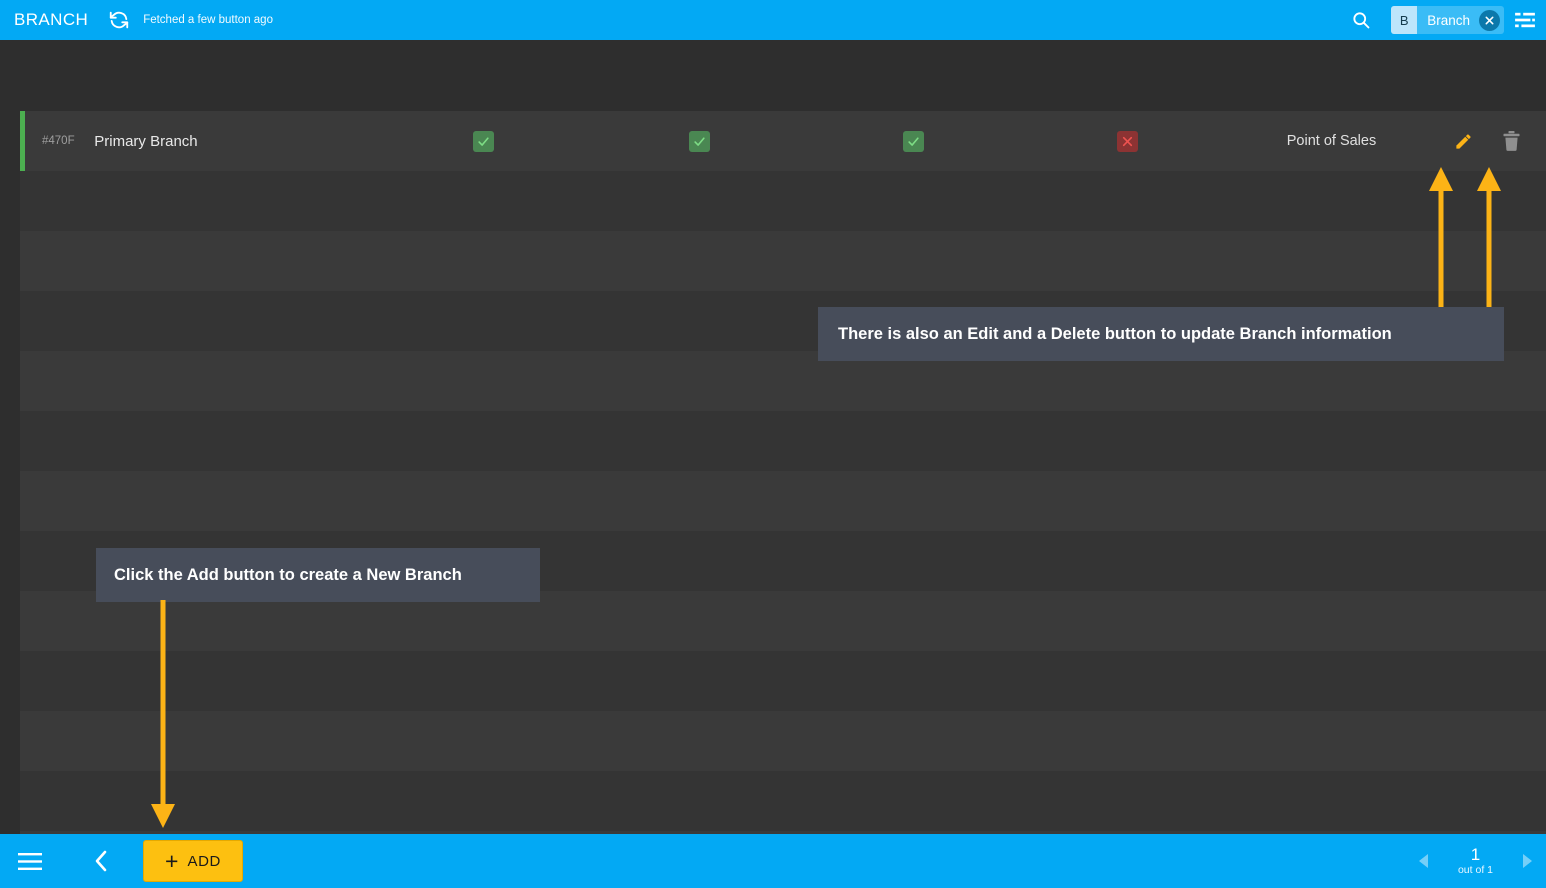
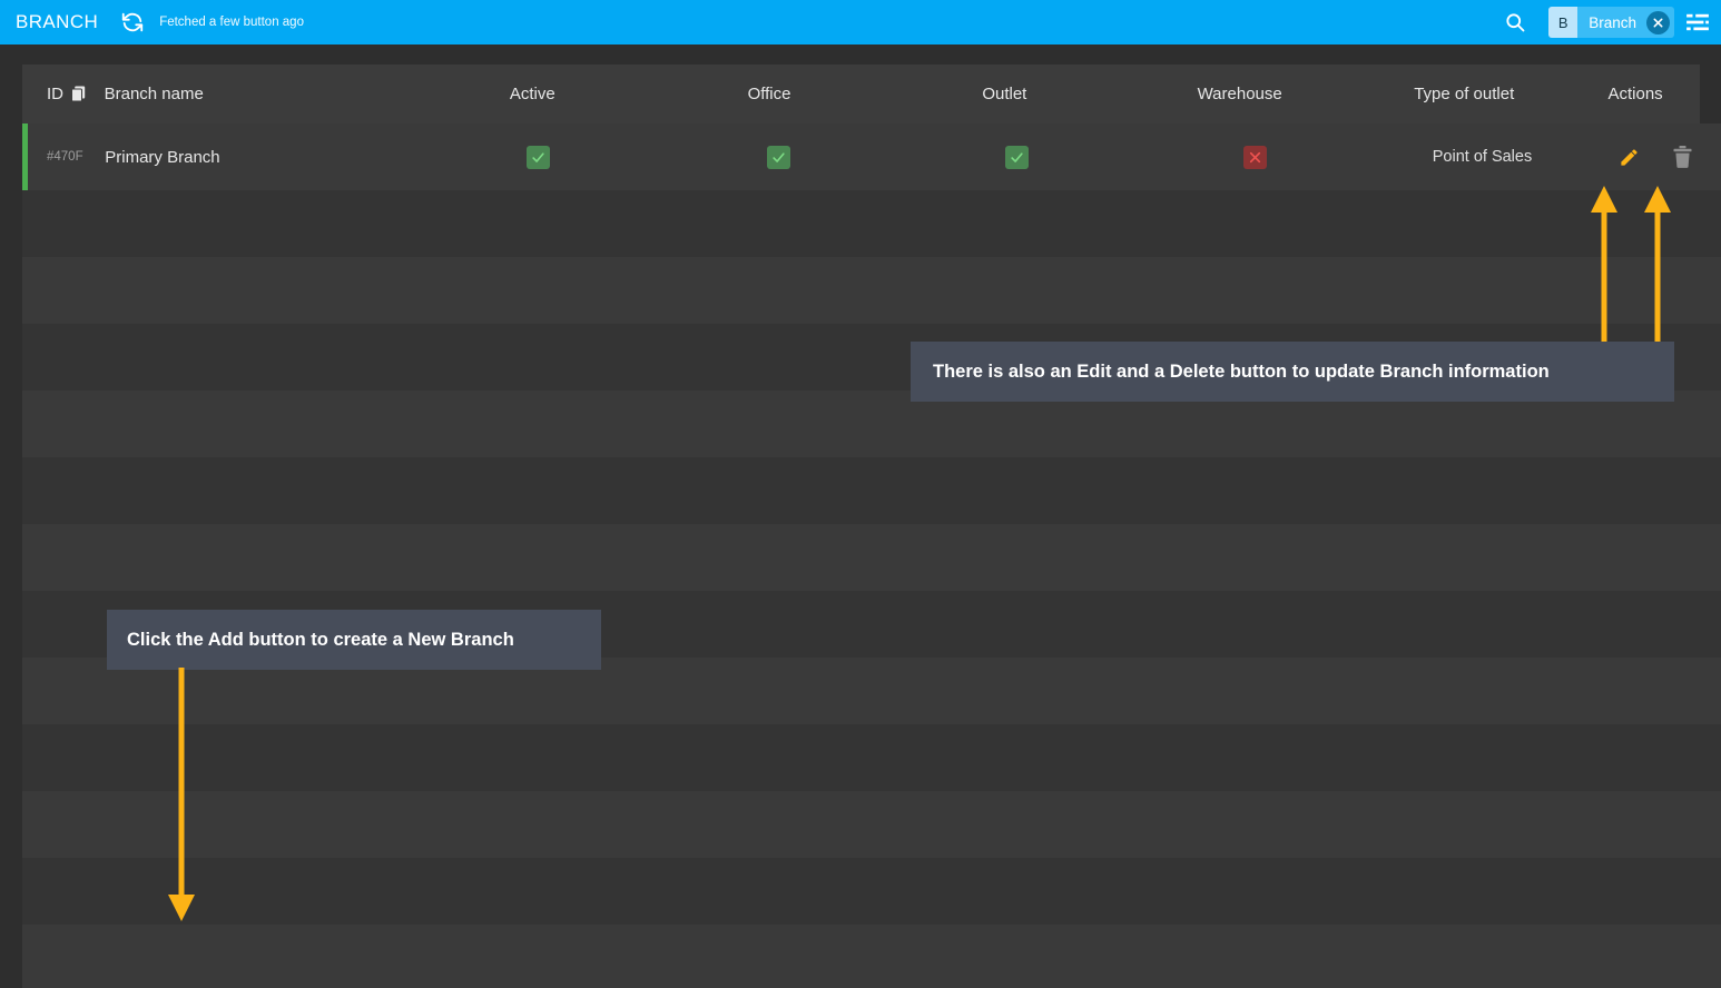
  BRANCH
  Fetched a few button ago
  B
  Branch
+ ID
+ Branch name
+ Active
+ Office
+ Outlet
+ Warehouse
+ Type of outlet
+ Actions
  #470F
  Primary Branch
  Point of Sales
  There is also an Edit and a Delete button to update Branch information
  Click the Add button to create a New Branch
- +
- ADD
- 1
- out of 1
